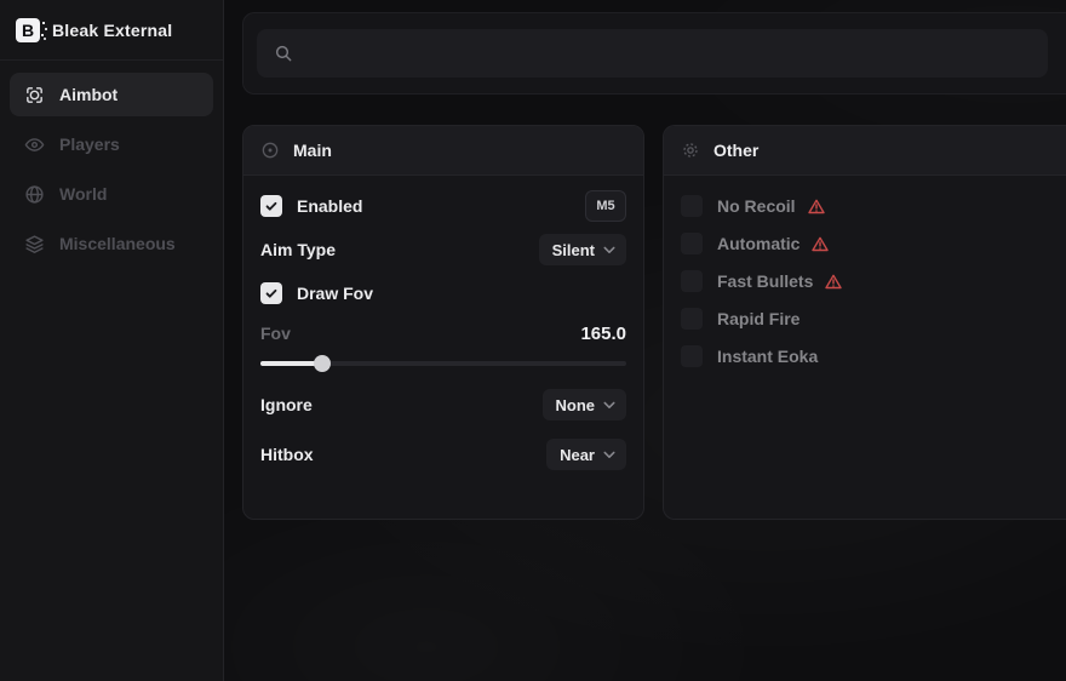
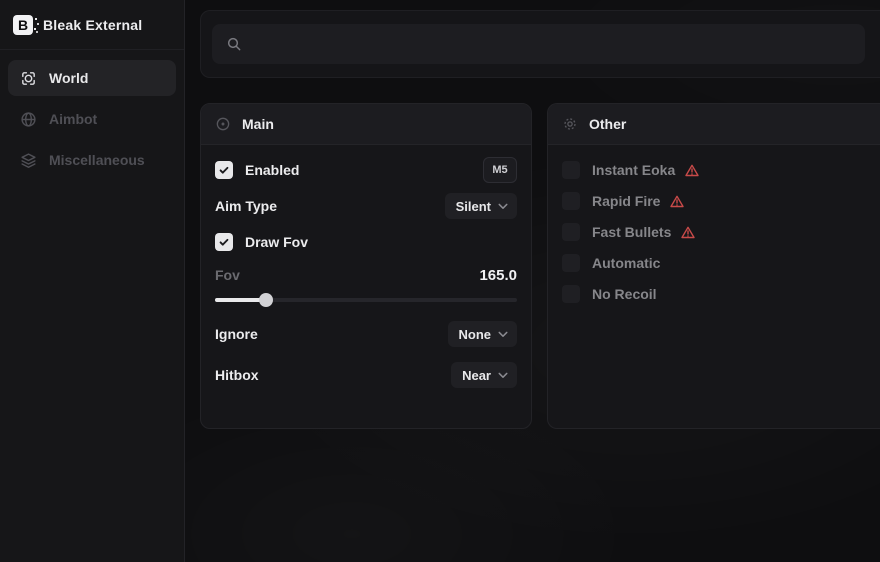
  B
  Bleak External
- Aimbot
+ World
- Players
- World
+ Aimbot
  Miscellaneous
  Main
  Enabled
  M5
  Aim Type
  Silent
  Draw Fov
  Fov
  165.0
  Ignore
  None
  Hitbox
  Near
  Other
- No Recoil
+ Instant Eoka
- Automatic
+ Rapid Fire
  Fast Bullets
- Rapid Fire
+ Automatic
- Instant Eoka
+ No Recoil
